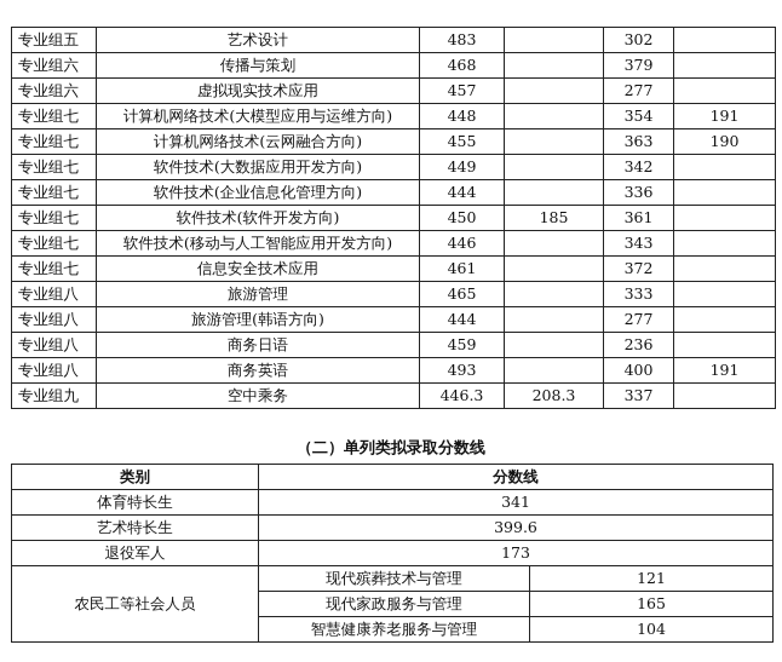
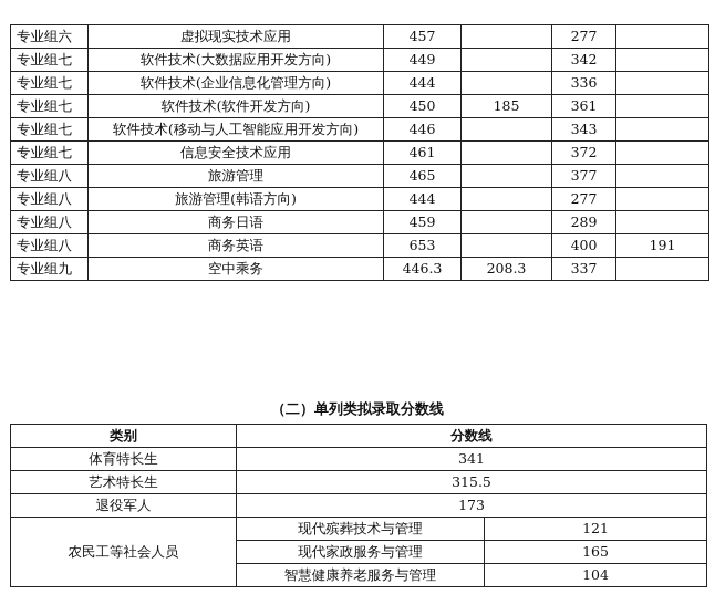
- 专业组五	艺术设计	483		302
- 专业组六	传播与策划	468		379
  专业组六	虚拟现实技术应用	457		277
- 专业组七	计算机网络技术(大模型应用与运维方向)	448		354	191
- 专业组七	计算机网络技术(云网融合方向)	455		363	190
  专业组七	软件技术(大数据应用开发方向)	449		342
  专业组七	软件技术(企业信息化管理方向)	444		336
  专业组七	软件技术(软件开发方向)	450	185	361
  专业组七	软件技术(移动与人工智能应用开发方向)	446		343
  专业组七	信息安全技术应用	461		372
- 专业组八	旅游管理	465		333
+ 专业组八	旅游管理	465		377
  专业组八	旅游管理(韩语方向)	444		277
- 专业组八	商务日语	459		236
+ 专业组八	商务日语	459		289
- 专业组八	商务英语	493		400	191
+ 专业组八	商务英语	653		400	191
  专业组九	空中乘务	446.3	208.3	337
  （二）单列类拟录取分数线
  类别	分数线
  体育特长生	341
- 艺术特长生	399.6
+ 艺术特长生	315.5
  退役军人	173
  农民工等社会人员	现代殡葬技术与管理	121
  现代家政服务与管理	165
  智慧健康养老服务与管理	104
